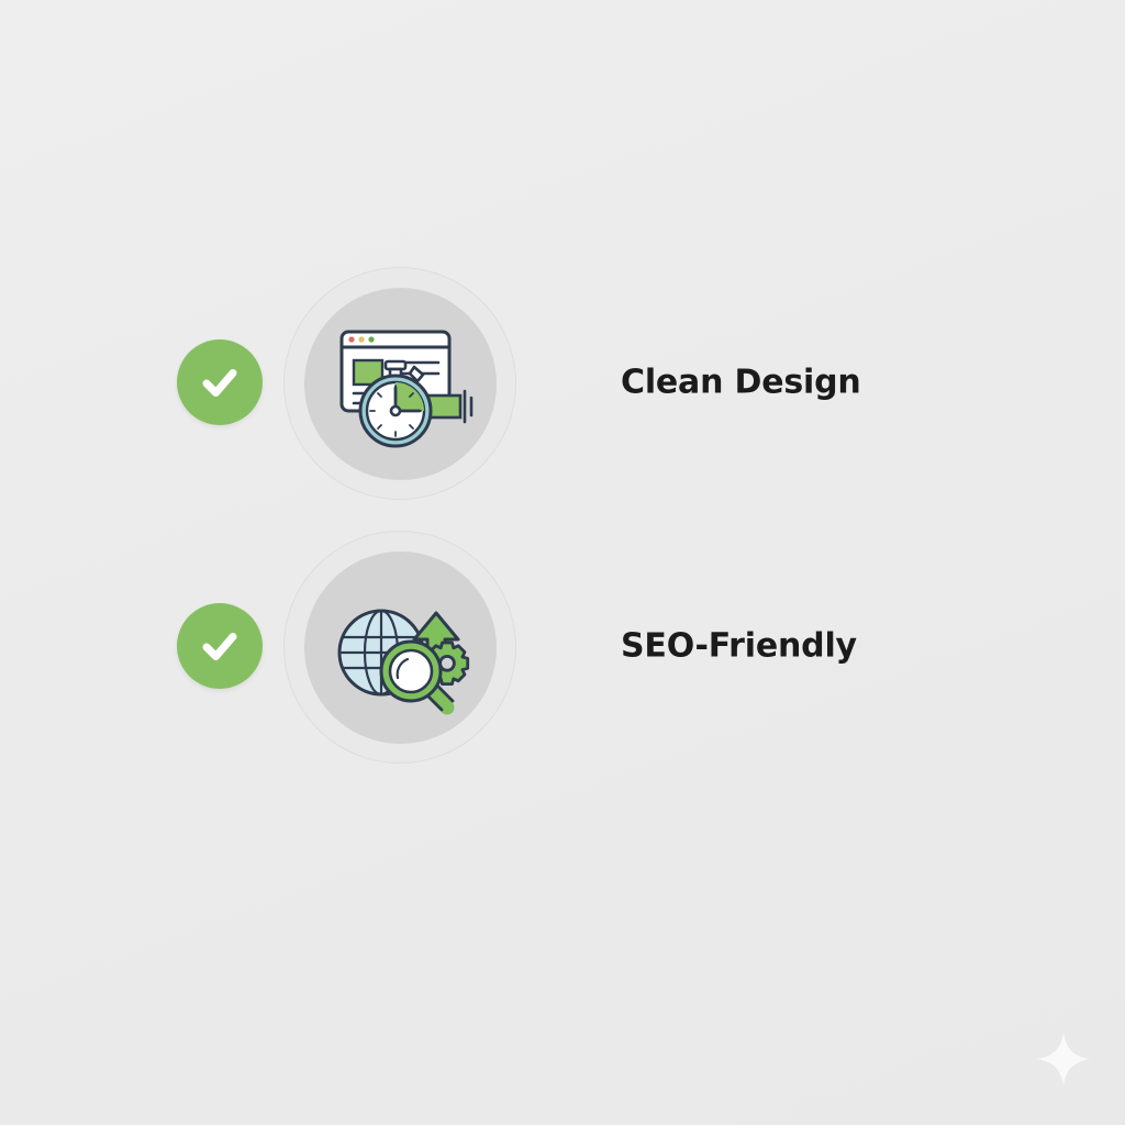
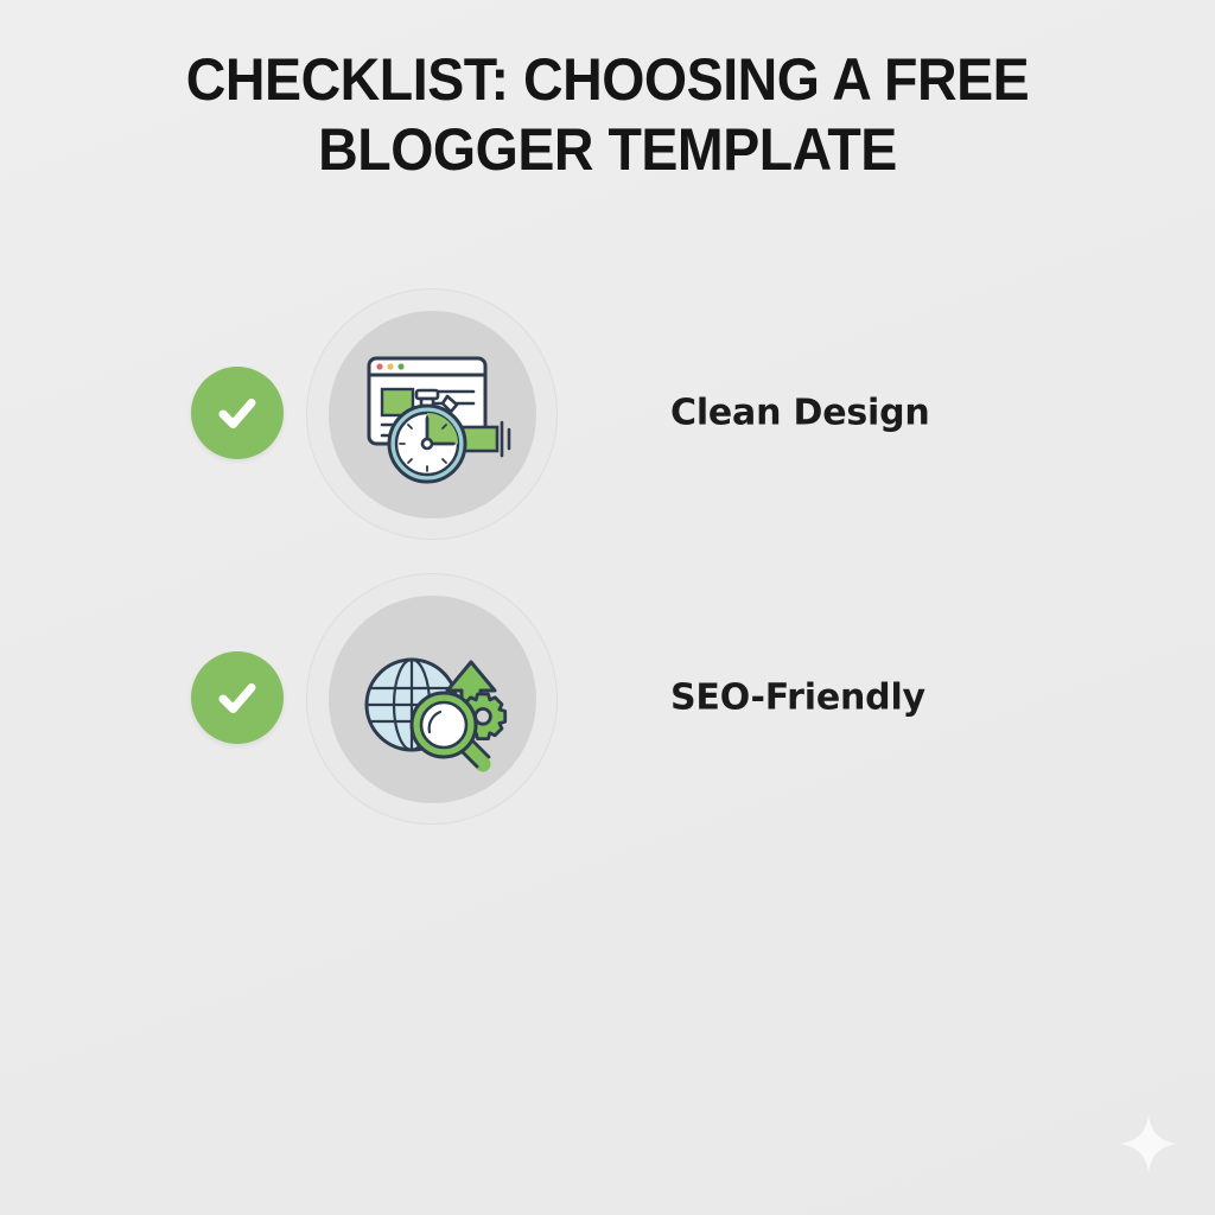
+ CHECKLIST: CHOOSING A FREE
+ BLOGGER TEMPLATE
  Clean Design
  SEO-Friendly
